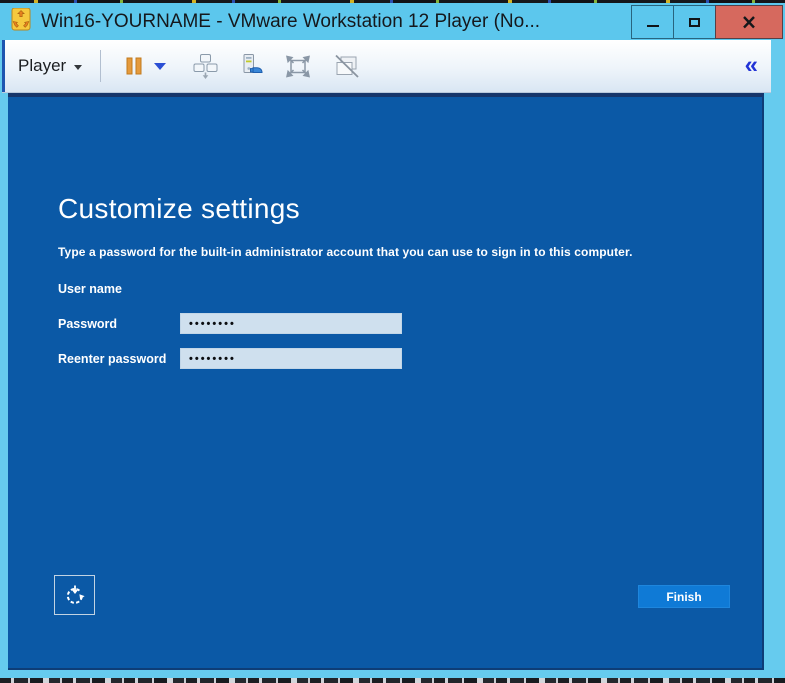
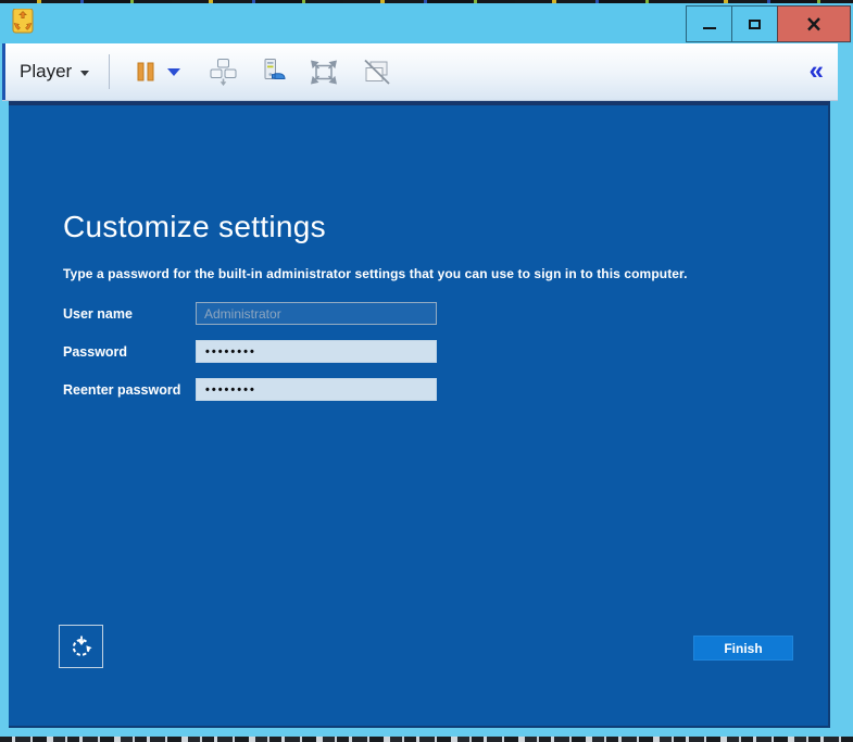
- Win16-YOURNAME - VMware Workstation 12 Player (No...
  Player
  «
  Customize settings
- Type a password for the built-in administrator account that you can use to sign in to this computer.
+ Type a password for the built-in administrator settings that you can use to sign in to this computer.
  User name
+ Administrator
  Password
  ••••••••
  Reenter password
  ••••••••
  Finish
